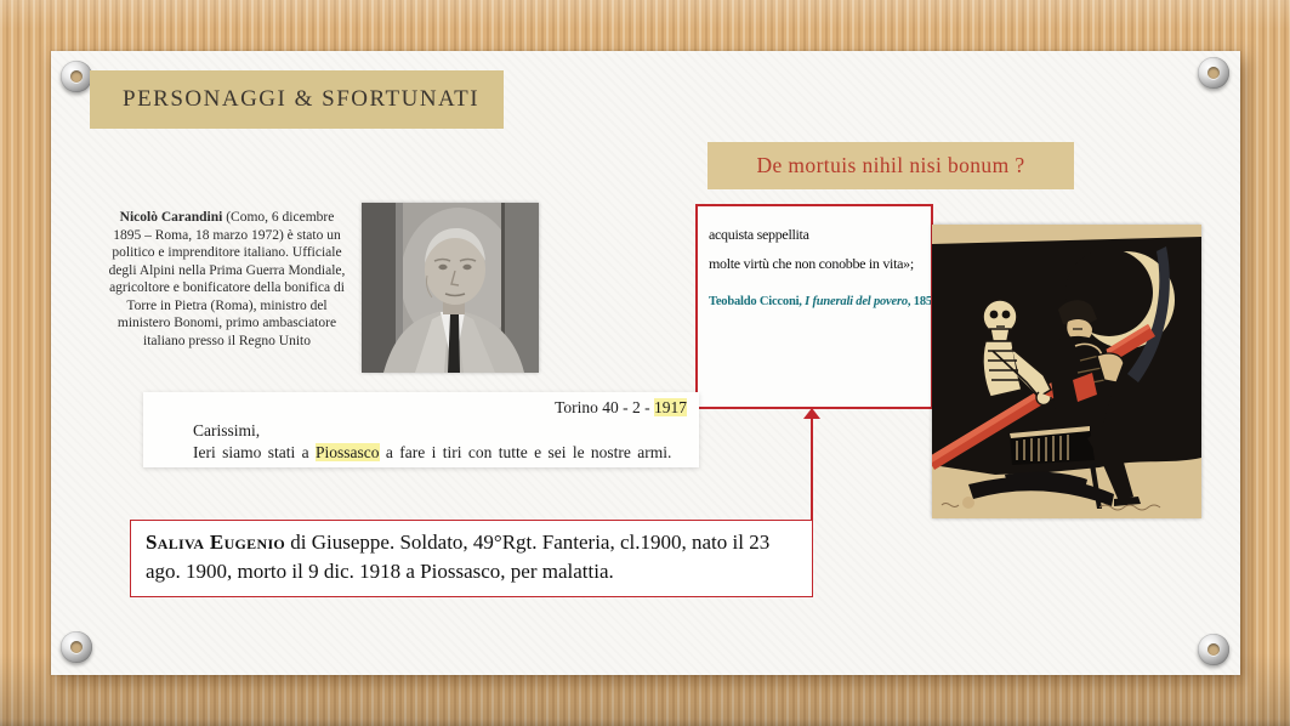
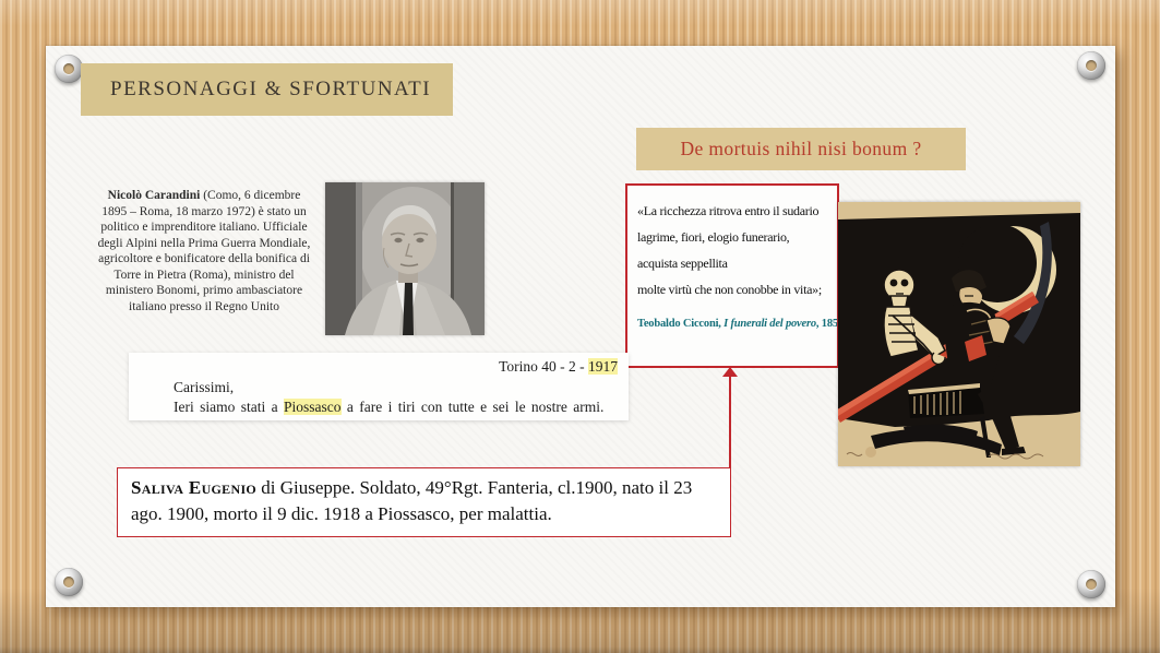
  PERSONAGGI & SFORTUNATI
  Nicolò Carandini (Como, 6 dicembre 1895 – Roma, 18 marzo 1972) è stato un politico e imprenditore italiano. Ufficiale degli Alpini nella Prima Guerra Mondiale, agricoltore e bonificatore della bonifica di Torre in Pietra (Roma), ministro del ministero Bonomi, primo ambasciatore italiano presso il Regno Unito
  De mortuis nihil nisi bonum ?
+ «La ricchezza ritrova entro il sudario
+ lagrime, fiori, elogio funerario,
  acquista seppellita
  molte virtù che non conobbe in vita»;
  Teobaldo Cicconi, I funerali del povero, 185
  Torino 40 - 2 - 1917
  Carissimi,
  Ieri siamo stati a Piossasco a fare i tiri con tutte e sei le nostre armi.
  Saliva Eugenio di Giuseppe. Soldato, 49°Rgt. Fanteria, cl.1900, nato il 23 ago. 1900, morto il 9 dic. 1918 a Piossasco, per malattia.
